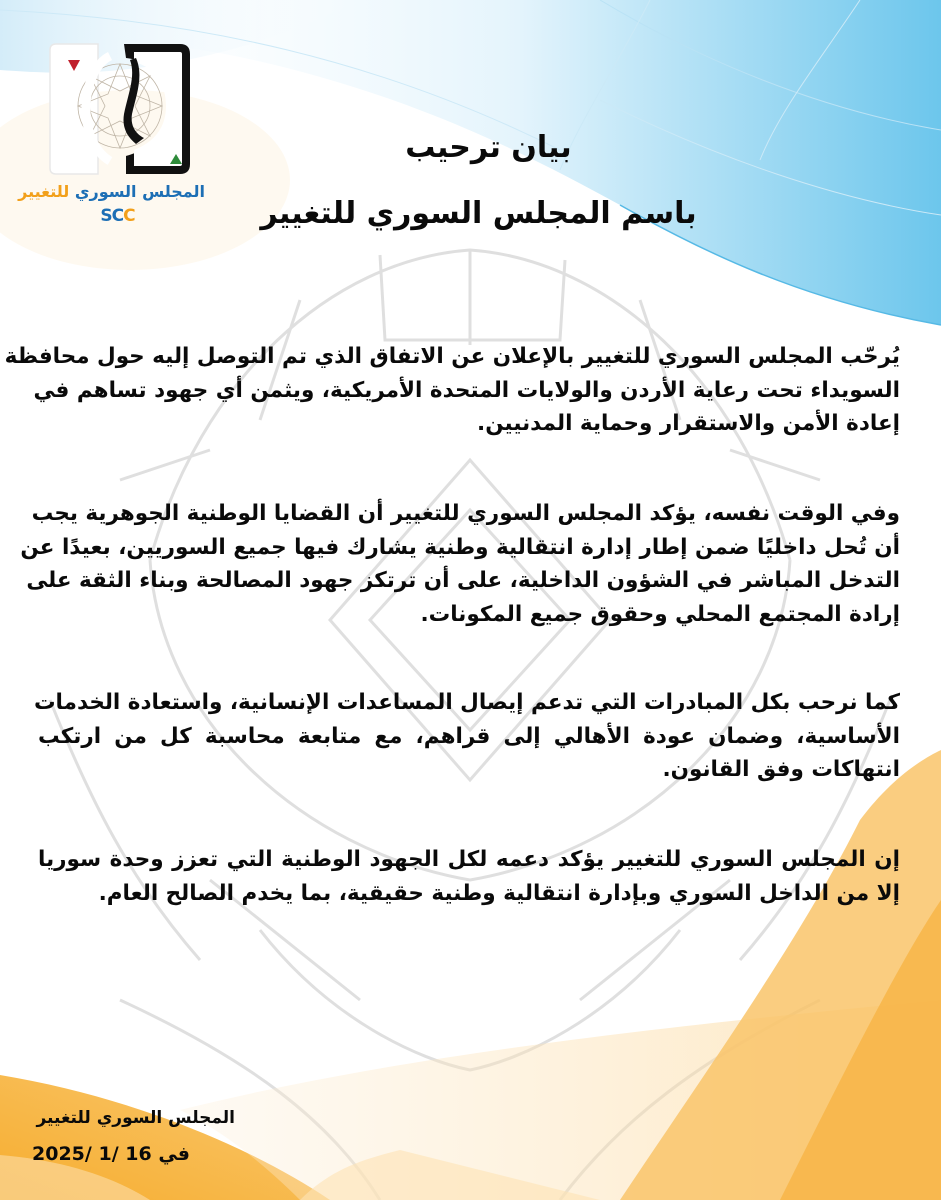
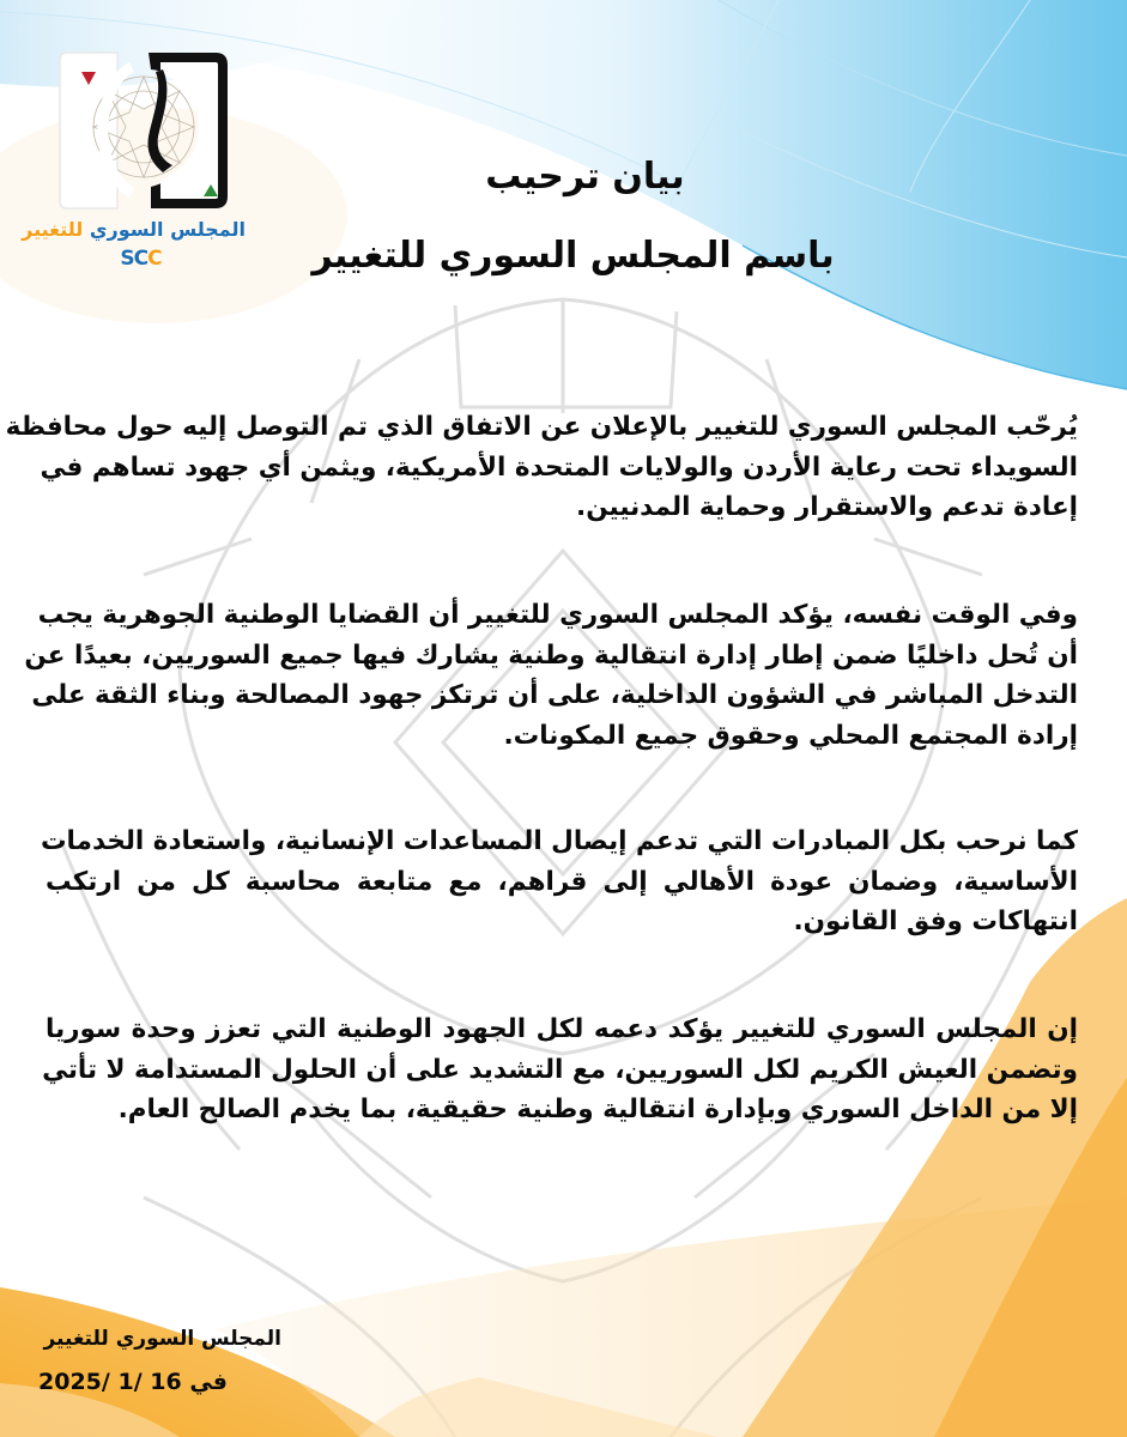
  المجلس السوري للتغيير
  SCC
  بيان ترحيب
  باسم المجلس السوري للتغيير
  يُرحّب المجلس السوري للتغيير بالإعلان عن الاتفاق الذي تم التوصل إليه حول محافظة
  السويداء تحت رعاية الأردن والولايات المتحدة الأمريكية، ويثمن أي جهود تساهم في
- إعادة الأمن والاستقرار وحماية المدنيين.
+ إعادة تدعم والاستقرار وحماية المدنيين.
  وفي الوقت نفسه، يؤكد المجلس السوري للتغيير أن القضايا الوطنية الجوهرية يجب
  أن تُحل داخليًا ضمن إطار إدارة انتقالية وطنية يشارك فيها جميع السوريين، بعيدًا عن
  التدخل المباشر في الشؤون الداخلية، على أن ترتكز جهود المصالحة وبناء الثقة على
  إرادة المجتمع المحلي وحقوق جميع المكونات.
  كما نرحب بكل المبادرات التي تدعم إيصال المساعدات الإنسانية، واستعادة الخدمات
  الأساسية، وضمان عودة الأهالي إلى قراهم، مع متابعة محاسبة كل من ارتكب
  انتهاكات وفق القانون.
  إن المجلس السوري للتغيير يؤكد دعمه لكل الجهود الوطنية التي تعزز وحدة سوريا
+ وتضمن العيش الكريم لكل السوريين، مع التشديد على أن الحلول المستدامة لا تأتي
  إلا من الداخل السوري وبإدارة انتقالية وطنية حقيقية، بما يخدم الصالح العام.
  المجلس السوري للتغيير
  في 16 /1 /2025
